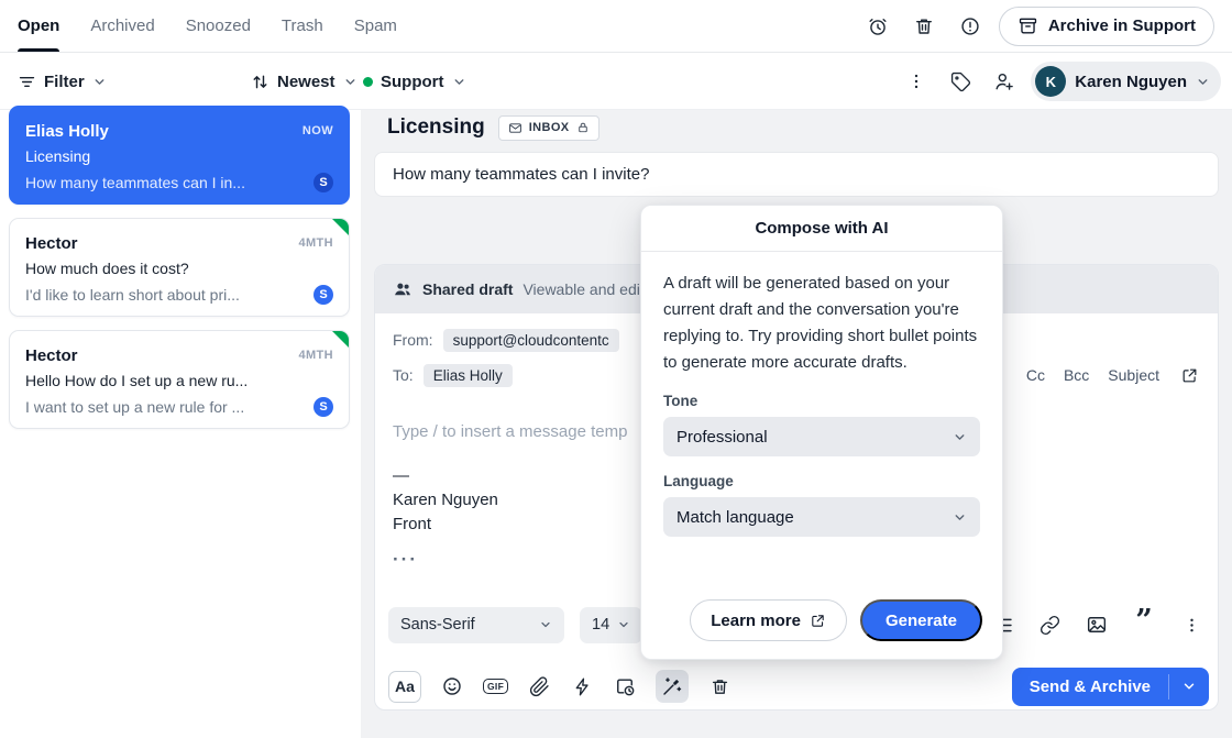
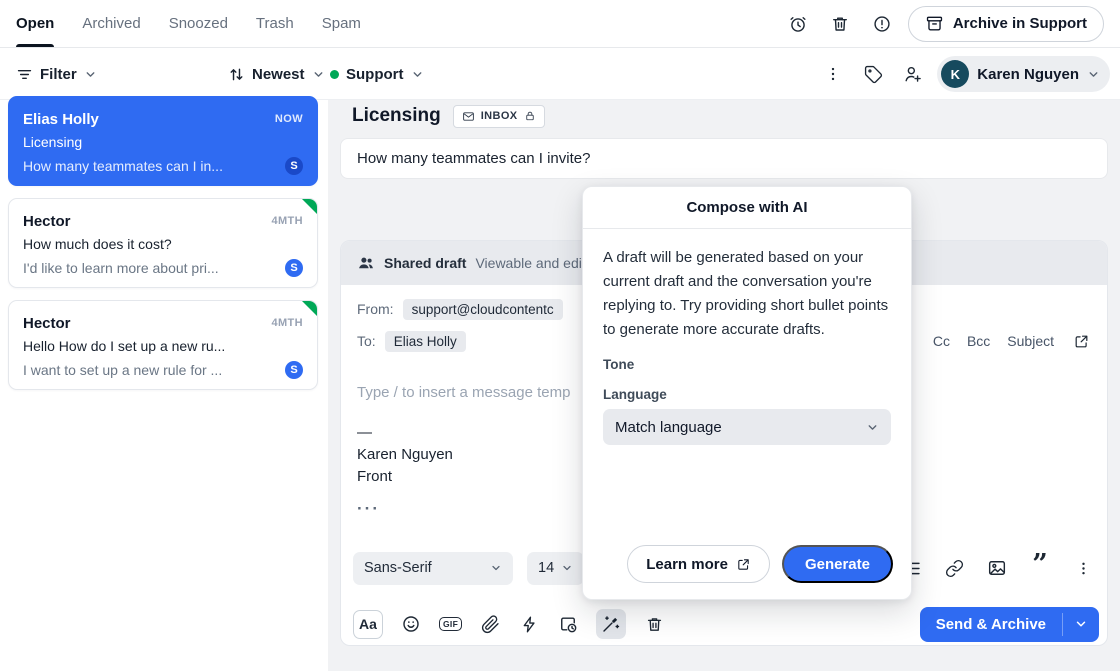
  Open
  Archived
  Snoozed
  Trash
  Spam
  Archive in Support
  Filter
  Newest
  Support
  K
  Karen Nguyen
  Elias Holly
  NOW
  Licensing
  How many teammates can I in...
  S
  Hector
  4MTH
  How much does it cost?
- I'd like to learn short about pri...
+ I'd like to learn more about pri...
  S
  Hector
  4MTH
  Hello How do I set up a new ru...
  I want to set up a new rule for ...
  S
  Licensing
  INBOX
  How many teammates can I invite?
  Shared draft
  Viewable and edi
  From:
  support@cloudcontentc
  To:
  Elias Holly
  Cc
  Bcc
  Subject
  Type / to insert a message temp
  —
  Karen Nguyen
  Front
  ···
  Sans-Serif
  14
  ”
  Aa
  GIF
  Send & Archive
  Compose with AI
  A draft will be generated based on your current draft and the conversation you're replying to. Try providing short bullet points to generate more accurate drafts.
  Tone
- Professional
  Language
  Match language
  Learn more
  Generate
